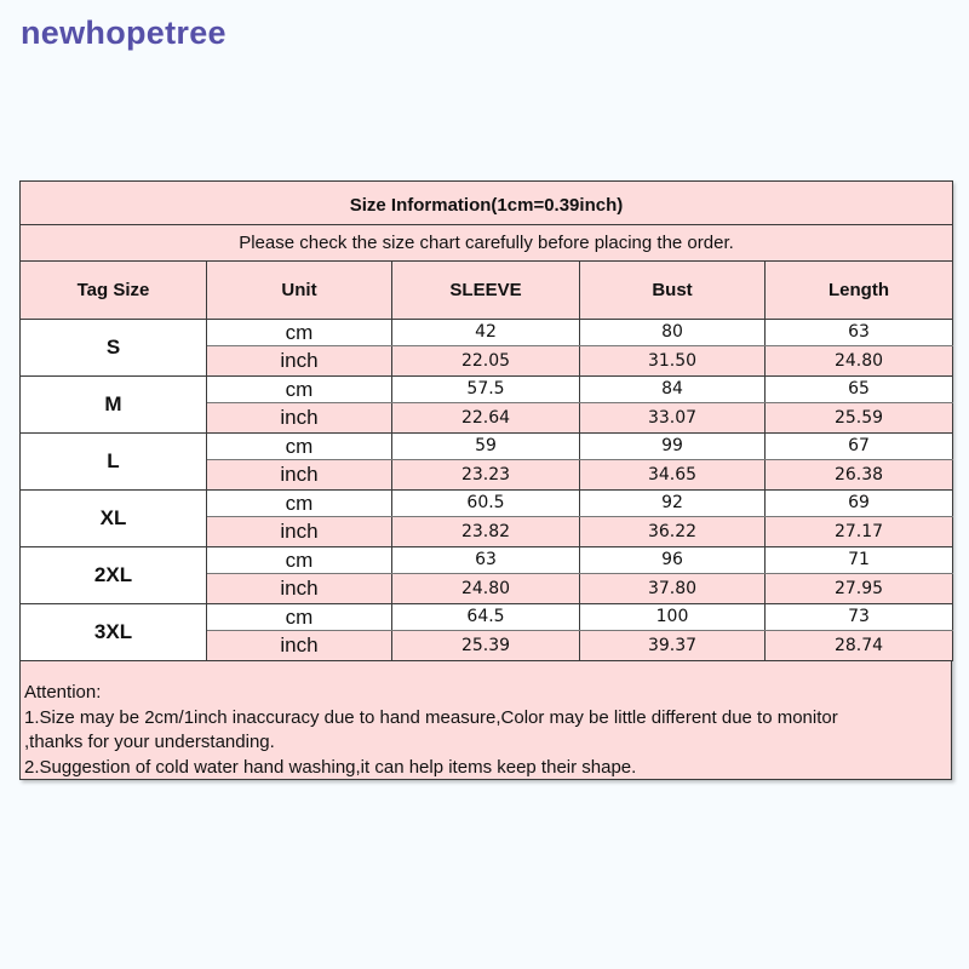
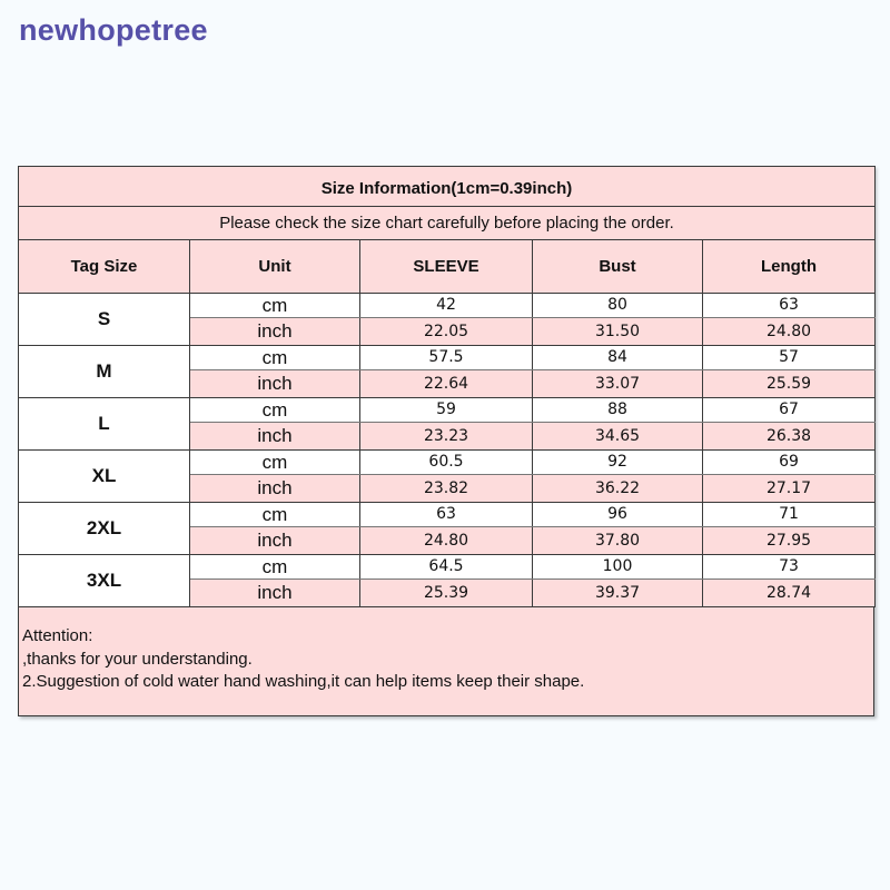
  newhopetree
  Size Information(1cm=0.39inch)
  Please check the size chart carefully before placing the order.
  Tag Size	Unit	SLEEVE	Bust	Length
  S	cm	42	80	63
  inch	22.05	31.50	24.80
- M	cm	57.5	84	65
+ M	cm	57.5	84	57
  inch	22.64	33.07	25.59
- L	cm	59	99	67
+ L	cm	59	88	67
  inch	23.23	34.65	26.38
  XL	cm	60.5	92	69
  inch	23.82	36.22	27.17
  2XL	cm	63	96	71
  inch	24.80	37.80	27.95
  3XL	cm	64.5	100	73
  inch	25.39	39.37	28.74
  Attention:
- 1.Size may be 2cm/1inch inaccuracy due to hand measure,Color may be little different due to monitor
  ,thanks for your understanding.
  2.Suggestion of cold water hand washing,it can help items keep their shape.
